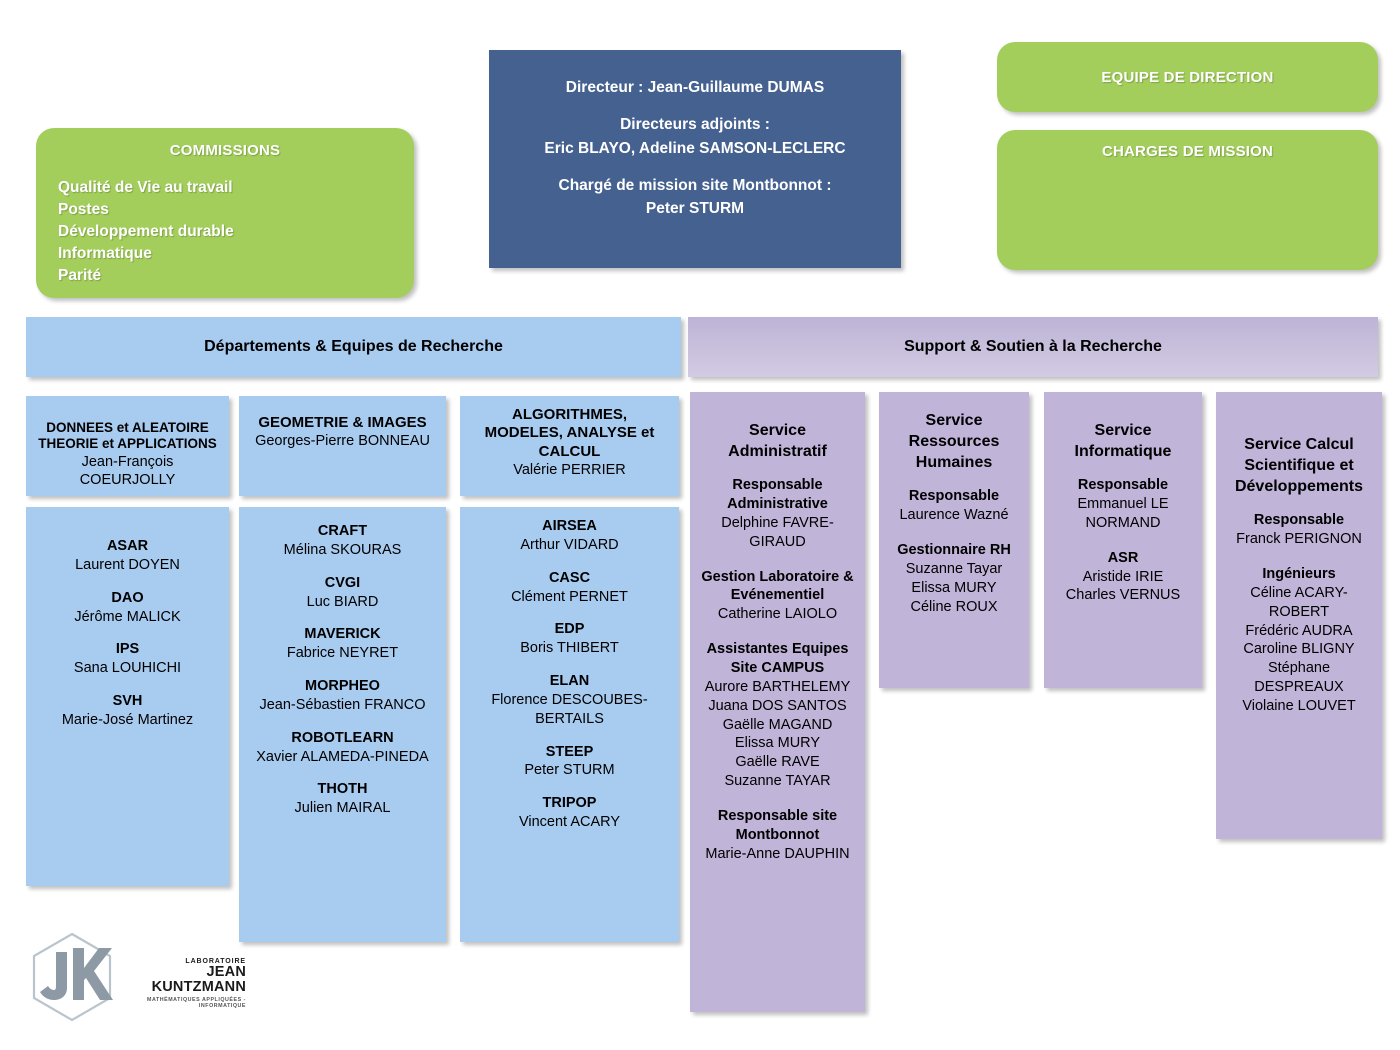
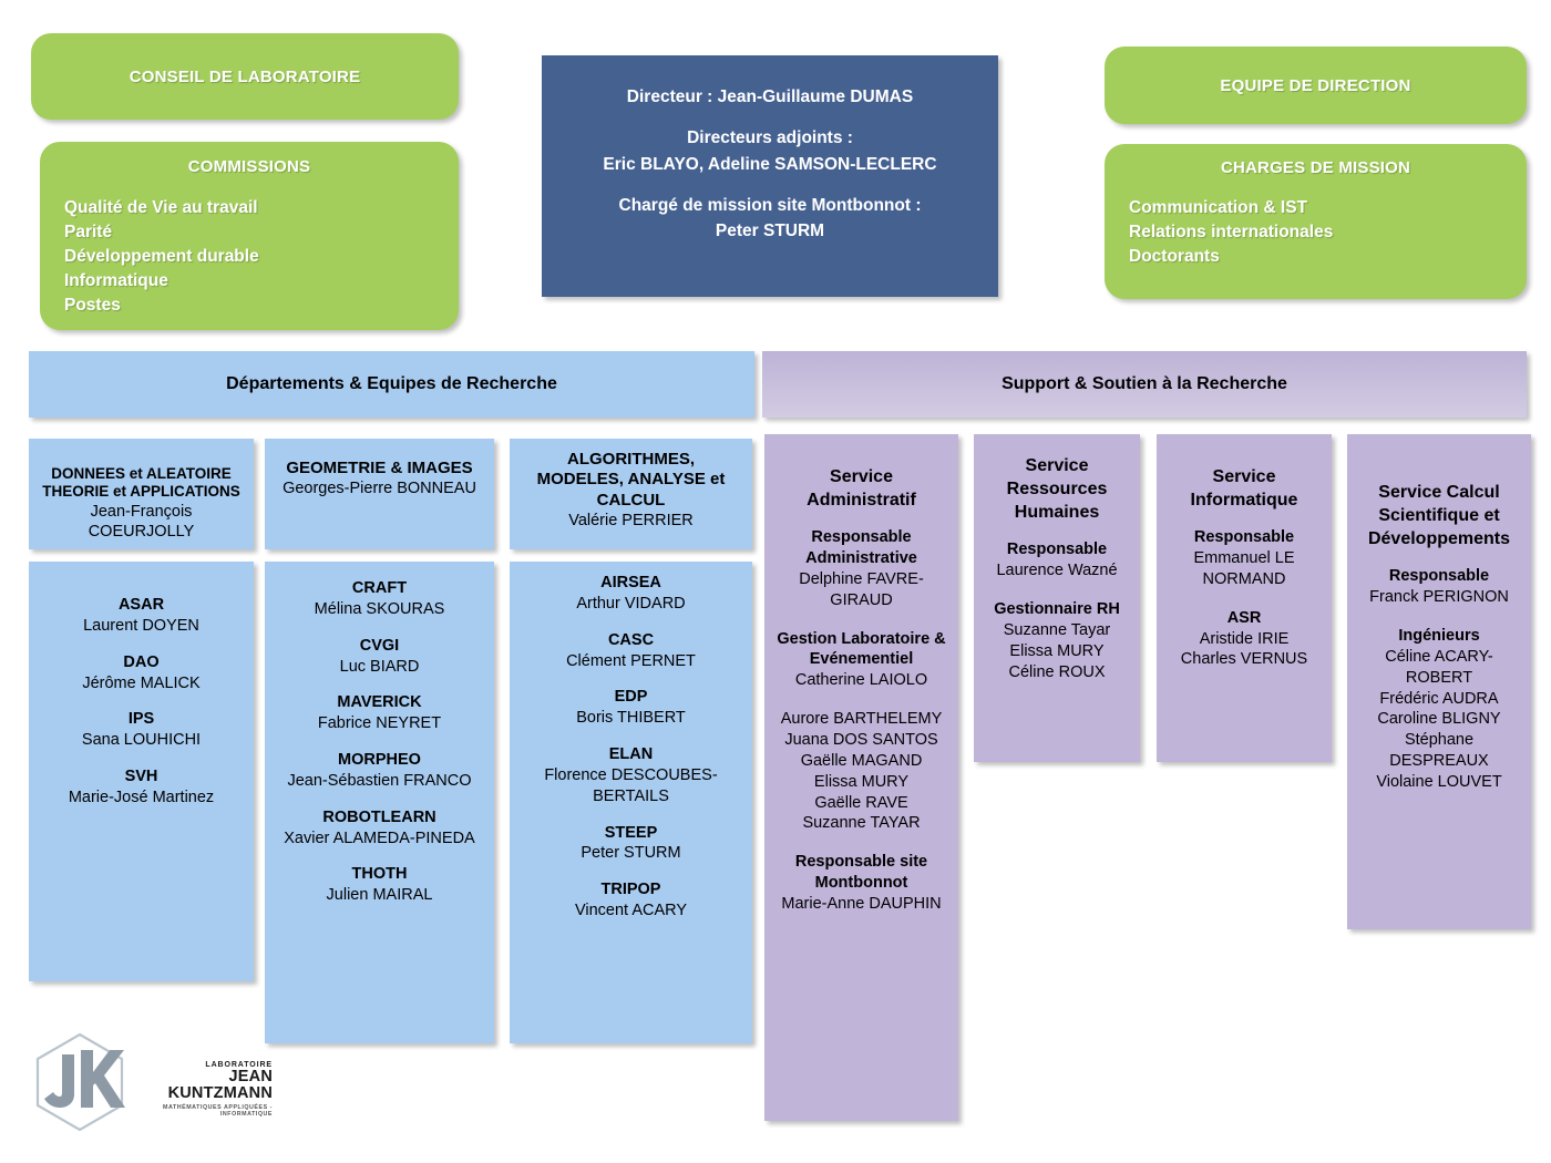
+ CONSEIL DE LABORATOIRE
  COMMISSIONS
  Qualité de Vie au travail
- Postes
+ Parité
  Développement durable
  Informatique
- Parité
+ Postes
  Directeur : Jean-Guillaume DUMAS
  Directeurs adjoints :
  Eric BLAYO, Adeline SAMSON-LECLERC
  Chargé de mission site Montbonnot :
  Peter STURM
  EQUIPE DE DIRECTION
  CHARGES DE MISSION
+ Communication & IST
+ Relations internationales
+ Doctorants
  Départements & Equipes de Recherche
  Support & Soutien à la Recherche
  DONNEES et ALEATOIRE
  THEORIE et APPLICATIONS
  Jean-François COEURJOLLY
  ASAR
  Laurent DOYEN
  DAO
  Jérôme MALICK
  IPS
  Sana LOUHICHI
  SVH
  Marie-José Martinez
  GEOMETRIE & IMAGES
  Georges-Pierre BONNEAU
  CRAFT
  Mélina SKOURAS
  CVGI
  Luc BIARD
  MAVERICK
  Fabrice NEYRET
  MORPHEO
  Jean-Sébastien FRANCO
  ROBOTLEARN
  Xavier ALAMEDA-PINEDA
  THOTH
  Julien MAIRAL
  ALGORITHMES,
  MODELES, ANALYSE et CALCUL
  Valérie PERRIER
  AIRSEA
  Arthur VIDARD
  CASC
  Clément PERNET
  EDP
  Boris THIBERT
  ELAN
  Florence DESCOUBES-BERTAILS
  STEEP
  Peter STURM
  TRIPOP
  Vincent ACARY
  Service Administratif
  Responsable Administrative
  Delphine FAVRE-GIRAUD
  Gestion Laboratoire & Evénementiel
  Catherine LAIOLO
- Assistantes Equipes Site CAMPUS
  Aurore BARTHELEMY
  Juana DOS SANTOS
  Gaëlle MAGAND
  Elissa MURY
  Gaëlle RAVE
  Suzanne TAYAR
  Responsable site Montbonnot
  Marie-Anne DAUPHIN
  Service Ressources Humaines
  Responsable
  Laurence Wazné
  Gestionnaire RH
  Suzanne Tayar
  Elissa MURY
  Céline ROUX
  Service Informatique
  Responsable
  Emmanuel LE NORMAND
  ASR
  Aristide IRIE
  Charles VERNUS
  Service Calcul Scientifique et Développements
  Responsable
  Franck PERIGNON
  Ingénieurs
  Céline ACARY-ROBERT
  Frédéric AUDRA
  Caroline BLIGNY
  Stéphane DESPREAUX
  Violaine LOUVET
  JEAN KUNTZMANN
